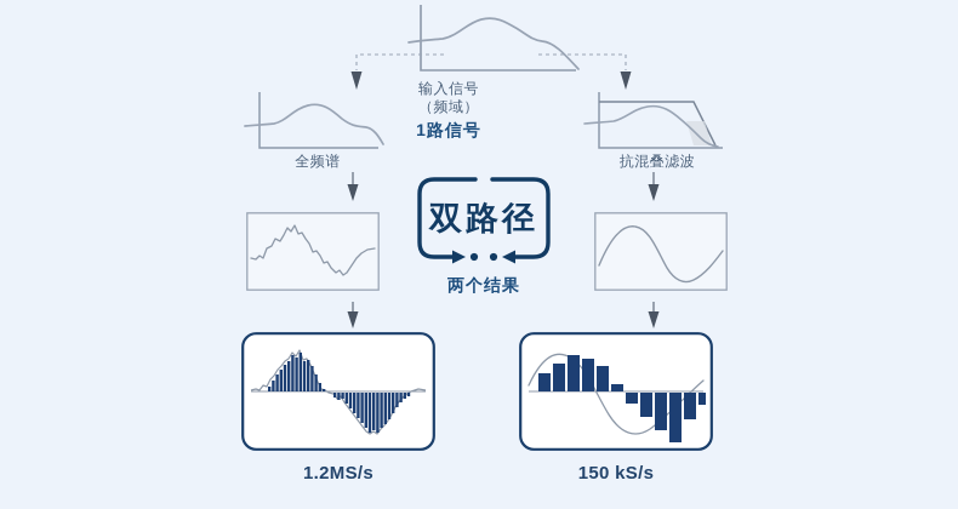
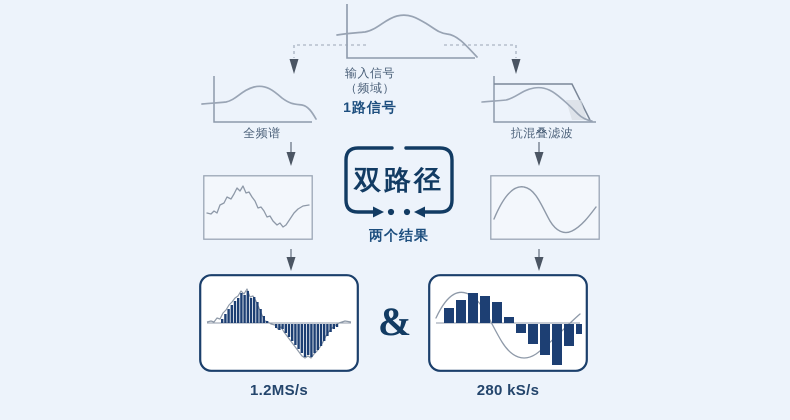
  输入信号
  （频域）
  1路信号
  全频谱
  抗混叠滤波
  双路径
  两个结果
  1.2MS/s
+ &
- 150 kS/s
+ 280 kS/s
